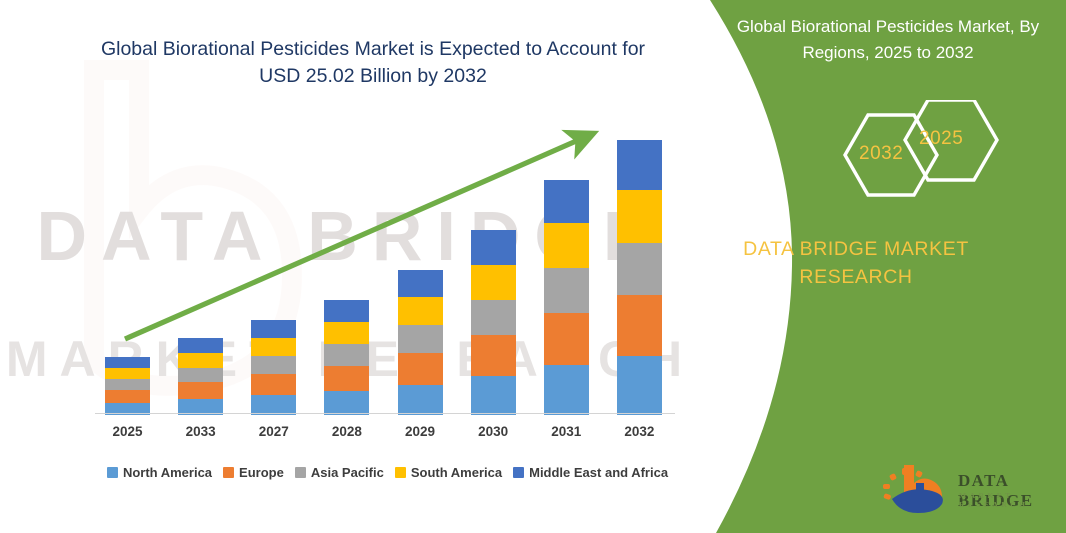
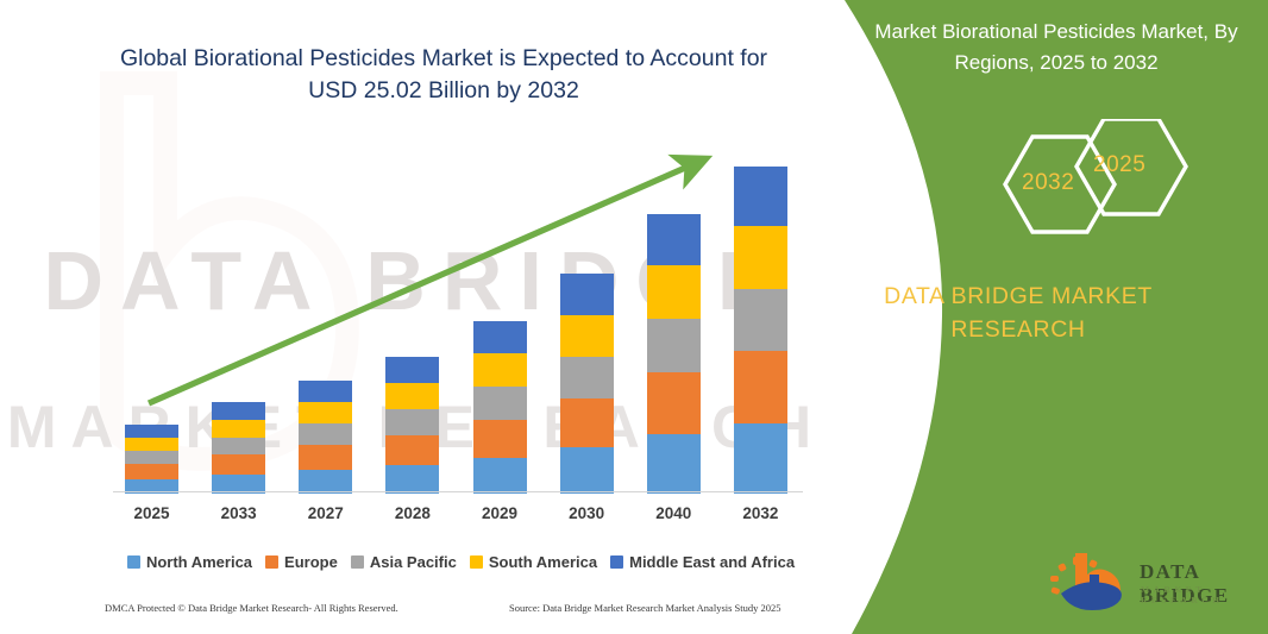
  DATA BRI
  Global Biorational Pesticides Market is Expected to Account for USD 25.02 Billion by 2032
  2025
  2033
  2027
  2028
  2029
  2030
- 2031
+ 2040
  2032
  North America
  Europe
  Asia Pacific
  South America
  Middle East and Africa
+ DMCA Protected © Data Bridge Market Research- All Rights Reserved.
+ Source: Data Bridge Market Research Market Analysis Study 2025
- Global Biorational Pesticides Market, By Regions, 2025 to 2032
+ Market Biorational Pesticides Market, By Regions, 2025 to 2032
  2032
  2025
  DATA BRIDGE MARKET
  RESEARCH
  DATA BRIDGE
  MARKET RESEARCH
